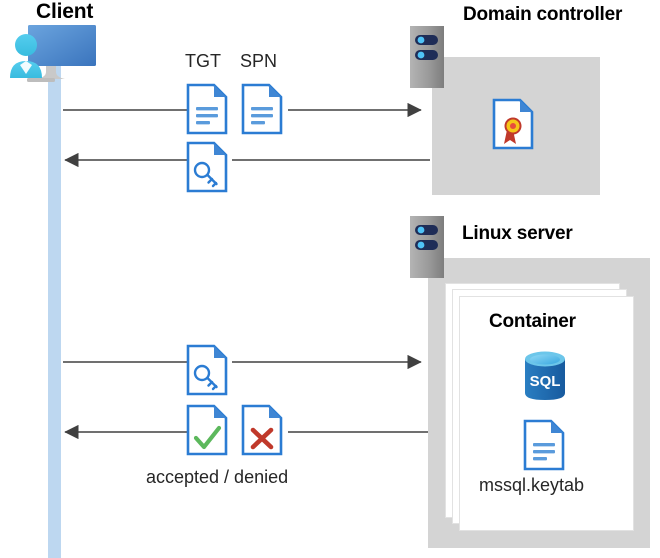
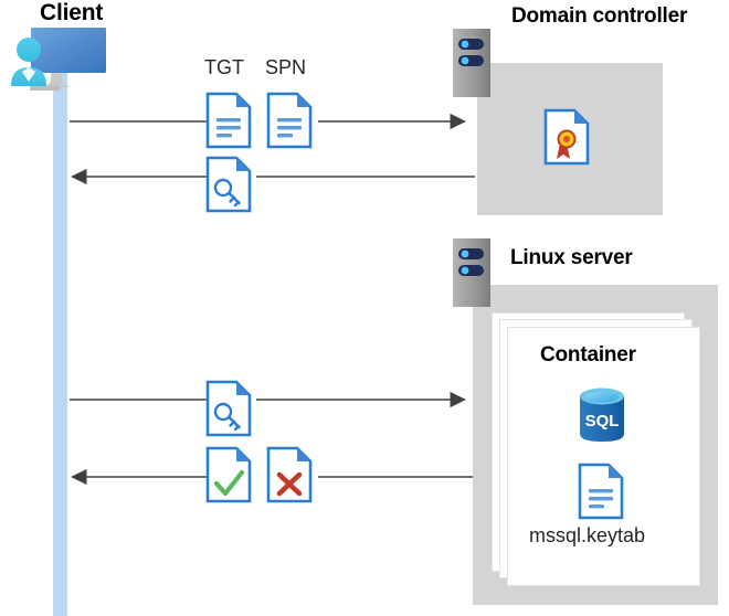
  Client
  Domain controller
  Linux server
  Container
  SQL
  mssql.keytab
  TGT
  SPN
- accepted / denied
